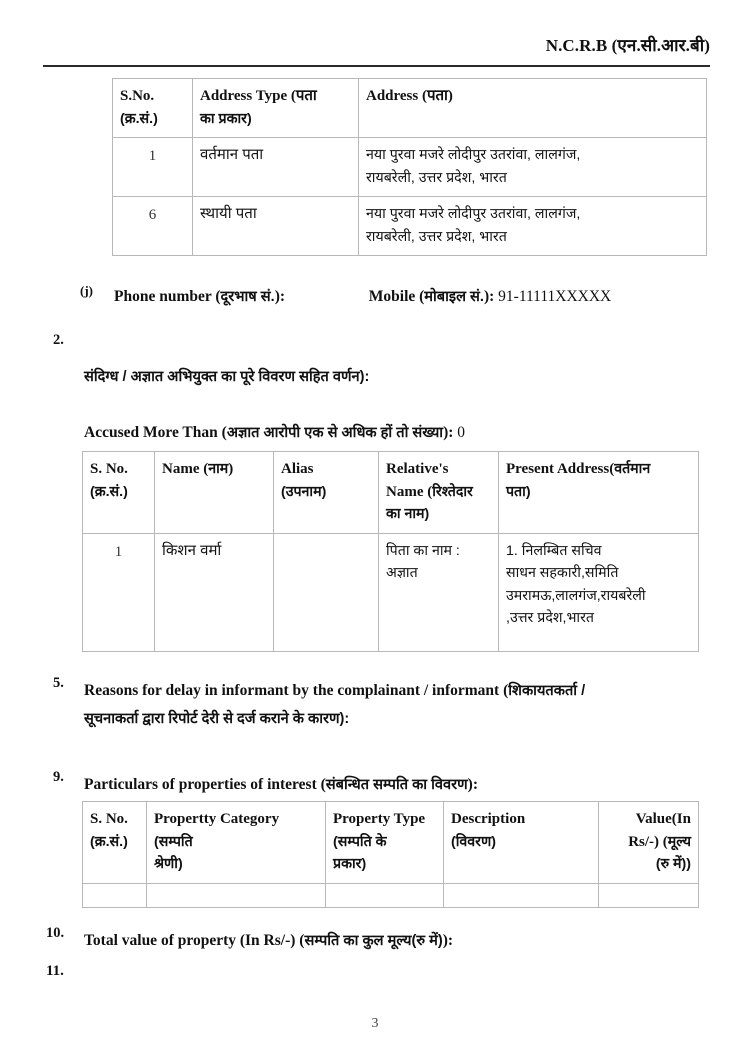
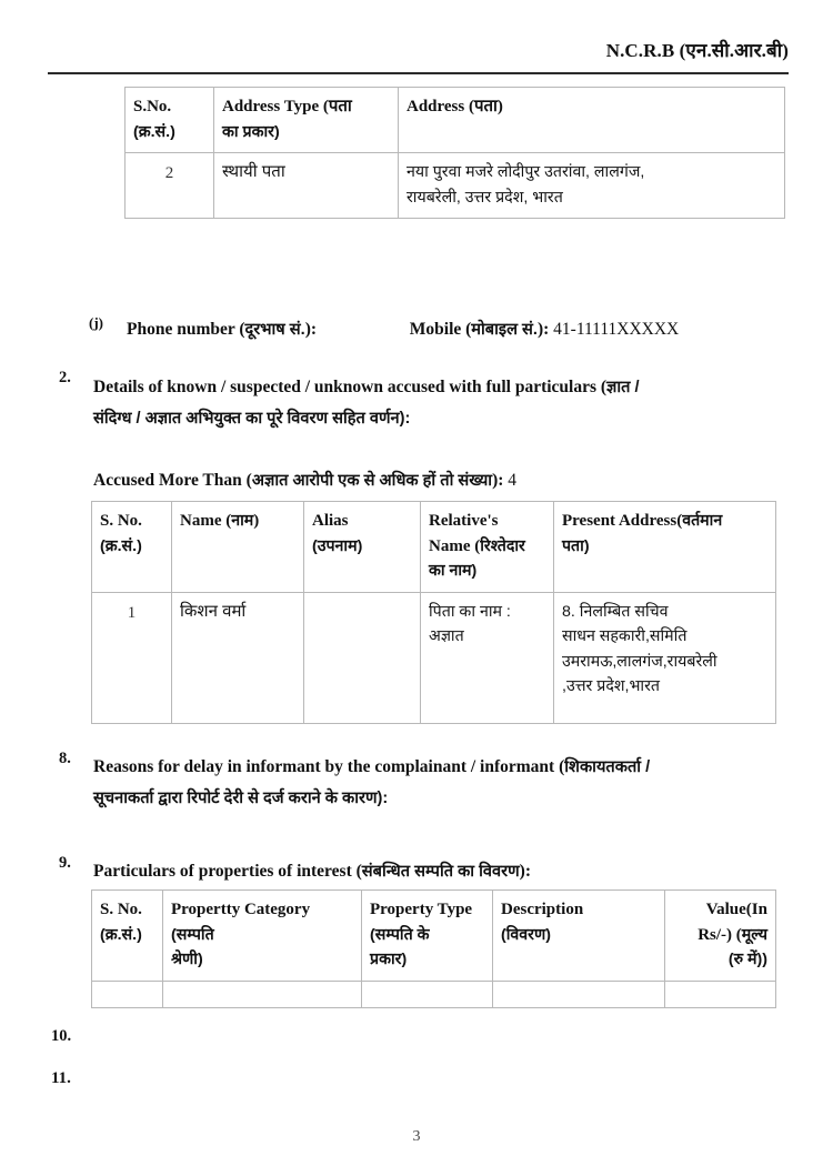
  N.C.R.B (एन.सी.आर.बी)
  S.No. (क्र.सं.)	Address Type (पता का प्रकार)	Address (पता)
- 1	वर्तमान पता	नया पुरवा मजरे लोदीपुर उतरांवा, लालगंज, रायबरेली, उत्तर प्रदेश, भारत
- 6	स्थायी पता	नया पुरवा मजरे लोदीपुर उतरांवा, लालगंज, रायबरेली, उत्तर प्रदेश, भारत
+ 2	स्थायी पता	नया पुरवा मजरे लोदीपुर उतरांवा, लालगंज, रायबरेली, उत्तर प्रदेश, भारत
  (j)
- Phone number (दूरभाष सं.): Mobile (मोबाइल सं.): 91-11111XXXXX
+ Phone number (दूरभाष सं.): Mobile (मोबाइल सं.): 41-11111XXXXX
  2.
+ Details of known / suspected / unknown accused with full particulars (ज्ञात /
  संदिग्ध / अज्ञात अभियुक्त का पूरे विवरण सहित वर्णन):
- Accused More Than (अज्ञात आरोपी एक से अधिक हों तो संख्या): 0
+ Accused More Than (अज्ञात आरोपी एक से अधिक हों तो संख्या): 4
  S. No. (क्र.सं.)	Name (नाम)	Alias (उपनाम)	Relative's Name (रिश्तेदार का नाम)	Present Address(वर्तमान पता)
- 1	किशन वर्मा		पिता का नाम : अज्ञात	1. निलम्बित सचिव साधन सहकारी,समिति उमरामऊ,लालगंज,रायबरेली ,उत्तर प्रदेश,भारत
+ 1	किशन वर्मा		पिता का नाम : अज्ञात	8. निलम्बित सचिव साधन सहकारी,समिति उमरामऊ,लालगंज,रायबरेली ,उत्तर प्रदेश,भारत
- 5.
+ 8.
  Reasons for delay in informant by the complainant / informant (शिकायतकर्ता /
  सूचनाकर्ता द्वारा रिपोर्ट देरी से दर्ज कराने के कारण):
  9.
  Particulars of properties of interest (संबन्धित सम्पति का विवरण):
  S. No. (क्र.सं.)	Propertty Category (सम्पति श्रेणी)	Property Type (सम्पति के प्रकार)	Description (विवरण)	Value(In Rs/-) (मूल्य (रु में))
  10.
- Total value of property (In Rs/-) (सम्पति का कुल मूल्य(रु में)):
  11.
  3
